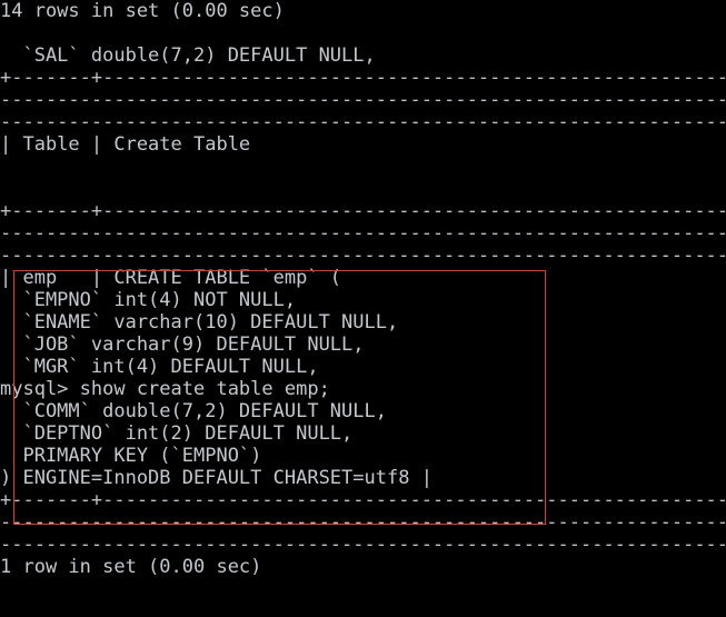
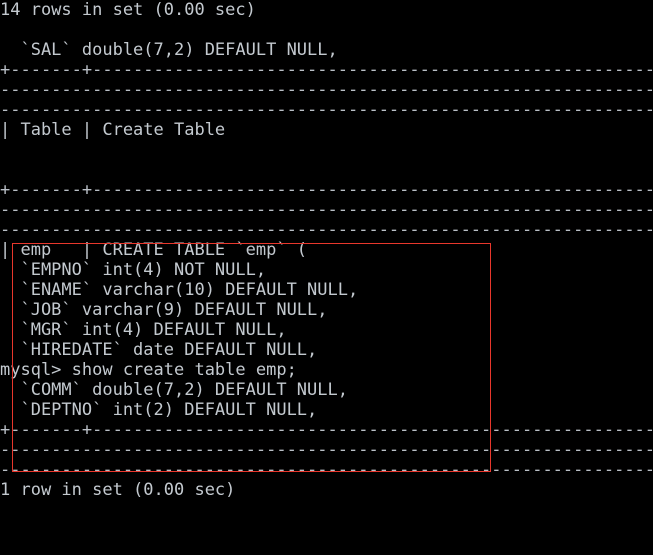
  14 rows in set (0.00 sec)
  `SAL` double(7,2) DEFAULT NULL,
  +-------+-------------------------------------------------------
  ----------------------------------------------------------------
  ----------------------------------------------------------------
  | Table | Create Table
  +-------+-------------------------------------------------------
  ----------------------------------------------------------------
  ----------------------------------------------------------------
  | emp | CREATE TABLE `emp` (
  `EMPNO` int(4) NOT NULL,
  `ENAME` varchar(10) DEFAULT NULL,
  `JOB` varchar(9) DEFAULT NULL,
  `MGR` int(4) DEFAULT NULL,
+ `HIREDATE` date DEFAULT NULL,
  mysql> show create table emp;
  `COMM` double(7,2) DEFAULT NULL,
  `DEPTNO` int(2) DEFAULT NULL,
- PRIMARY KEY (`EMPNO`)
- ) ENGINE=InnoDB DEFAULT CHARSET=utf8 |
  +-------+-------------------------------------------------------
  ----------------------------------------------------------------
  ----------------------------------------------------------------
  1 row in set (0.00 sec)
